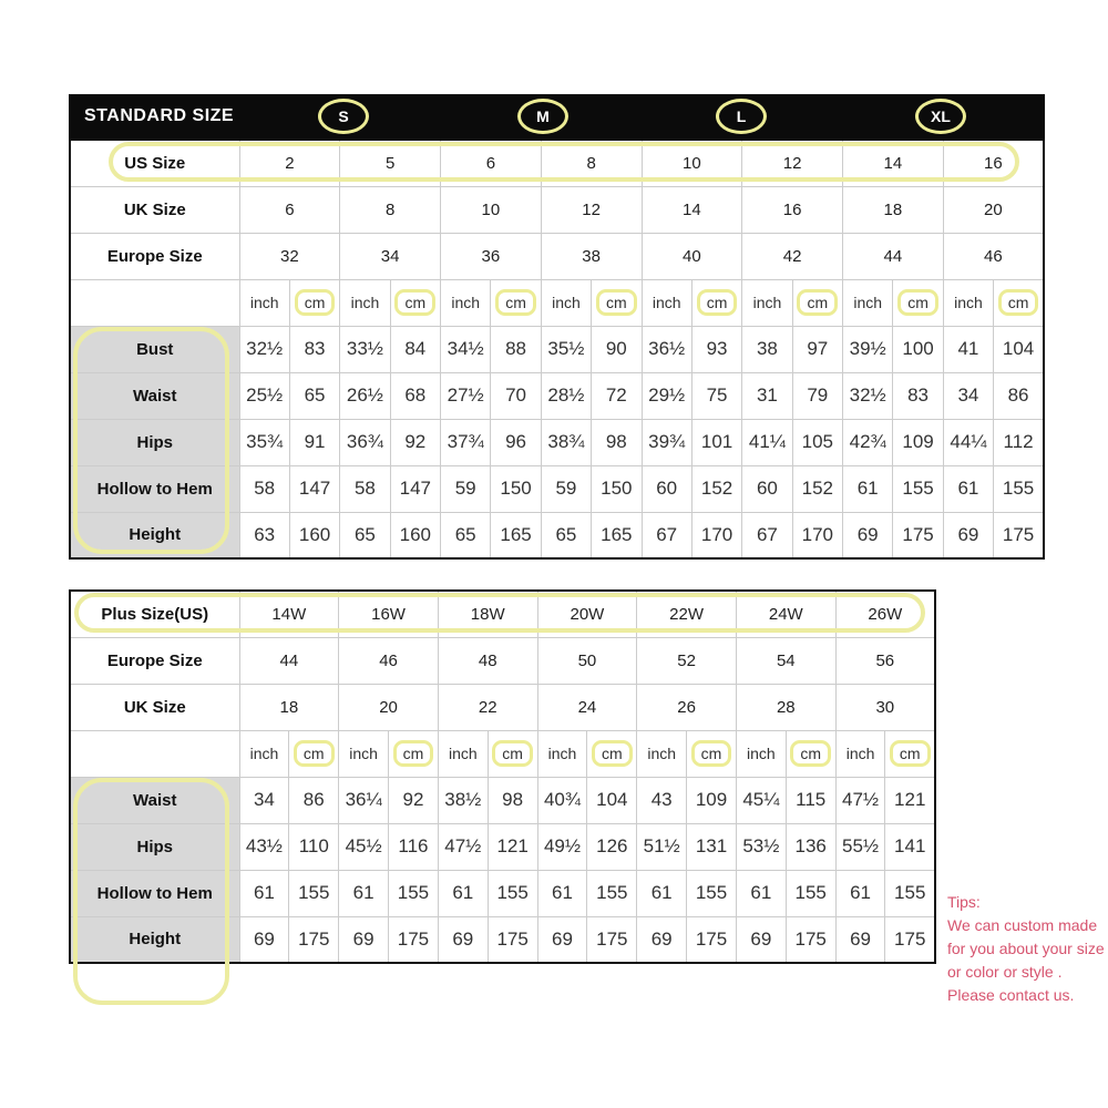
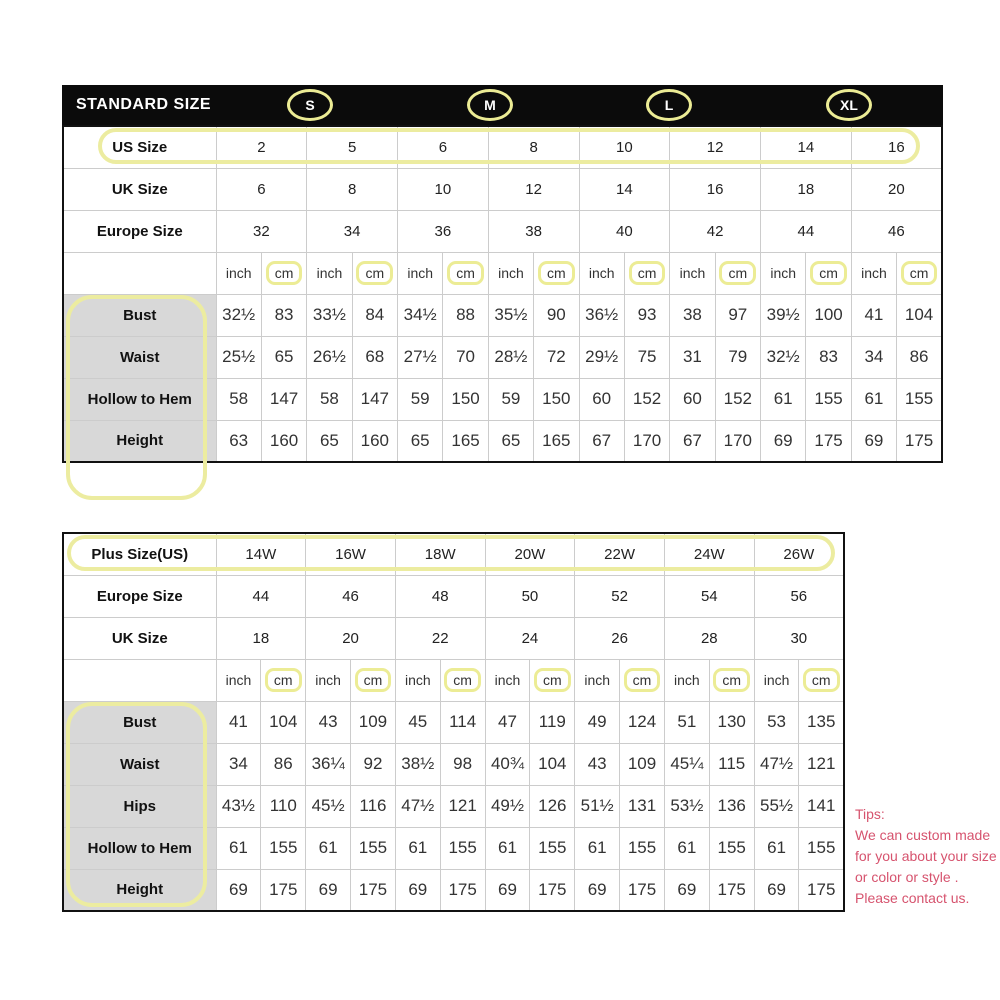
  STANDARD SIZE
  S
  M
  L
  XL
  US Size	2	5	6	8	10	12	14	16
  UK Size	6	8	10	12	14	16	18	20
  Europe Size	32	34	36	38	40	42	44	46
  	inch	cm	inch	cm	inch	cm	inch	cm	inch	cm	inch	cm	inch	cm	inch	cm
  Bust	32½	83	33½	84	34½	88	35½	90	36½	93	38	97	39½	100	41	104
  Waist	25½	65	26½	68	27½	70	28½	72	29½	75	31	79	32½	83	34	86
- Hips	35¾	91	36¾	92	37¾	96	38¾	98	39¾	101	41¼	105	42¾	109	44¼	112
  Hollow to Hem	58	147	58	147	59	150	59	150	60	152	60	152	61	155	61	155
  Height	63	160	65	160	65	165	65	165	67	170	67	170	69	175	69	175
  Plus Size(US)	14W	16W	18W	20W	22W	24W	26W
  Europe Size	44	46	48	50	52	54	56
  UK Size	18	20	22	24	26	28	30
  	inch	cm	inch	cm	inch	cm	inch	cm	inch	cm	inch	cm	inch	cm
+ Bust	41	104	43	109	45	114	47	119	49	124	51	130	53	135
  Waist	34	86	36¼	92	38½	98	40¾	104	43	109	45¼	115	47½	121
  Hips	43½	110	45½	116	47½	121	49½	126	51½	131	53½	136	55½	141
  Hollow to Hem	61	155	61	155	61	155	61	155	61	155	61	155	61	155
  Height	69	175	69	175	69	175	69	175	69	175	69	175	69	175
  Tips:
  We can custom made
  for you about your size
  or color or style .
  Please contact us.
